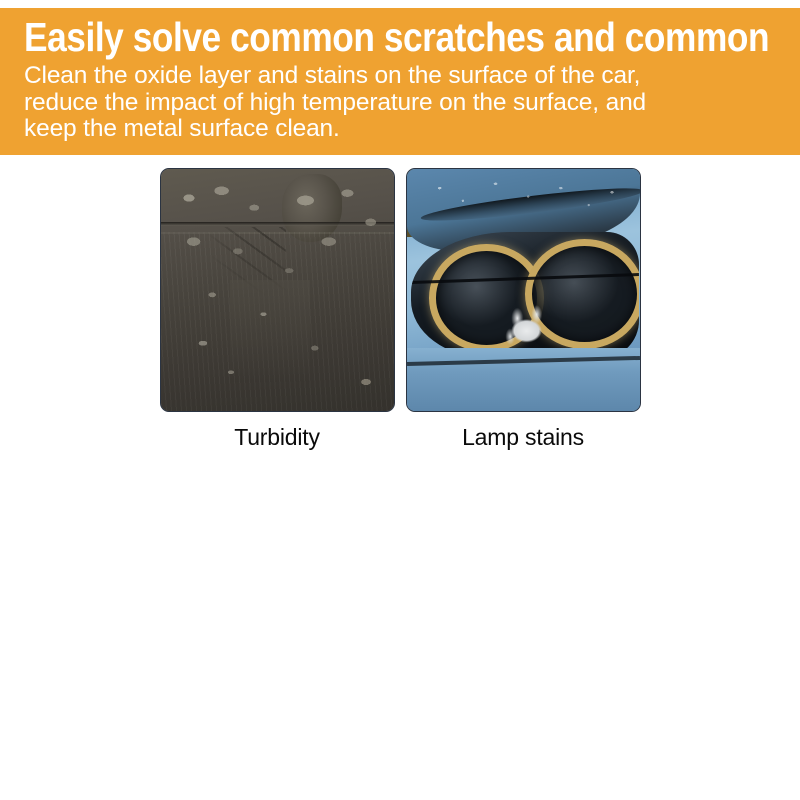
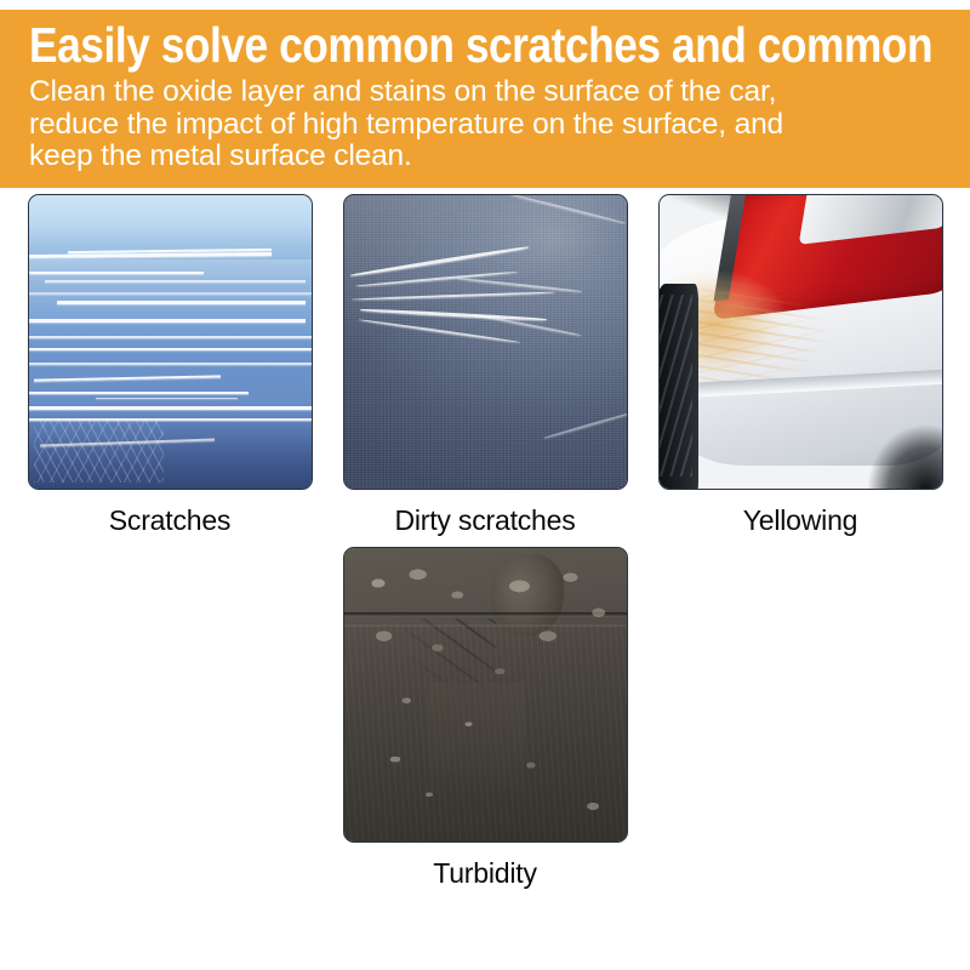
  Easily solve common scratches and common
  Clean the oxide layer and stains on the surface of the car,
  reduce the impact of high temperature on the surface, and
  keep the metal surface clean.
+ Scratches
+ Dirty scratches
+ Yellowing
  Turbidity
- Lamp stains
